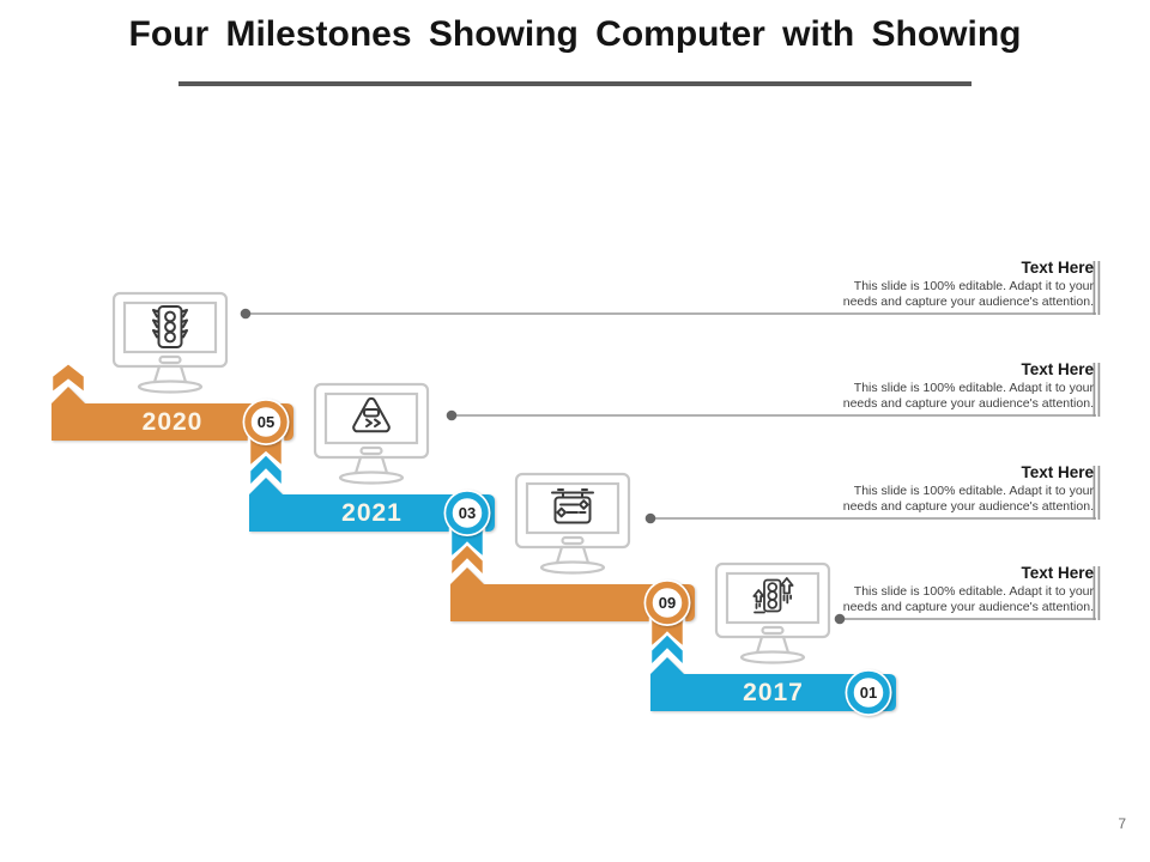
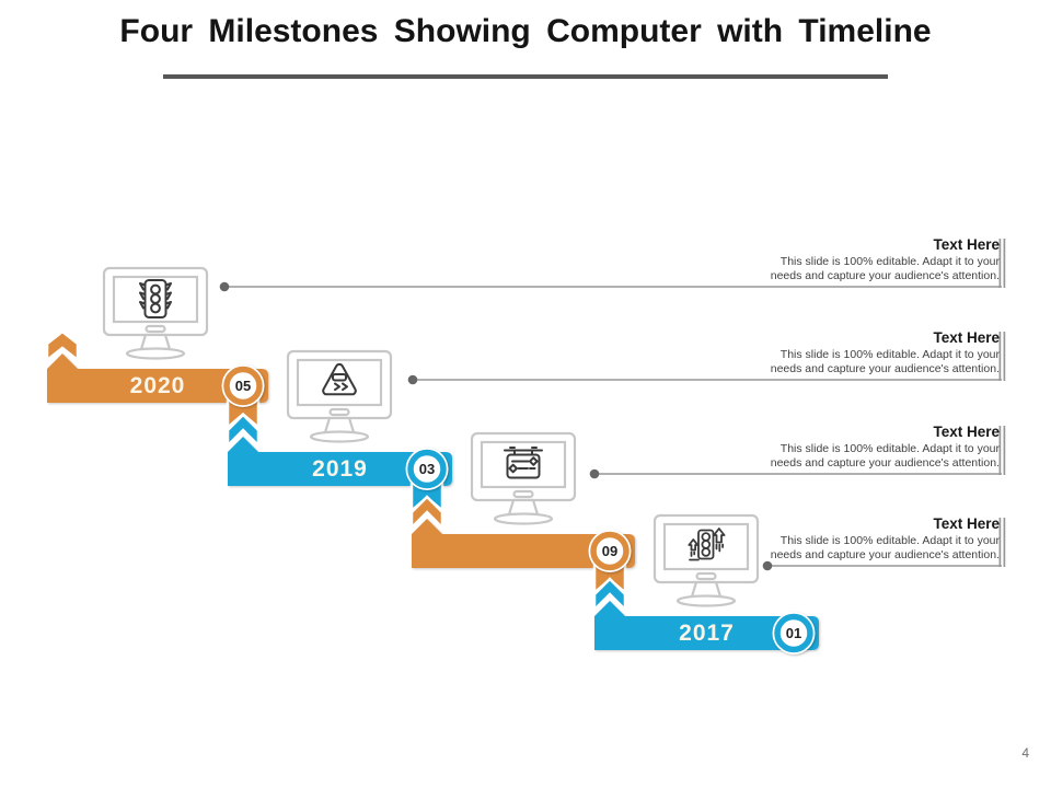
- Four Milestones Showing Computer with Showing
+ Four Milestones Showing Computer with Timeline
  2020
- 2021
+ 2019
  2017
  05
  03
  09
  01
  Text Here
  This slide is 100% editable. Adapt it to your needs and capture your audience's attention.
  Text Here
  This slide is 100% editable. Adapt it to your needs and capture your audience's attention.
  Text Here
  This slide is 100% editable. Adapt it to your needs and capture your audience's attention.
  Text Here
  This slide is 100% editable. Adapt it to your needs and capture your audience's attention.
- 7
+ 4
